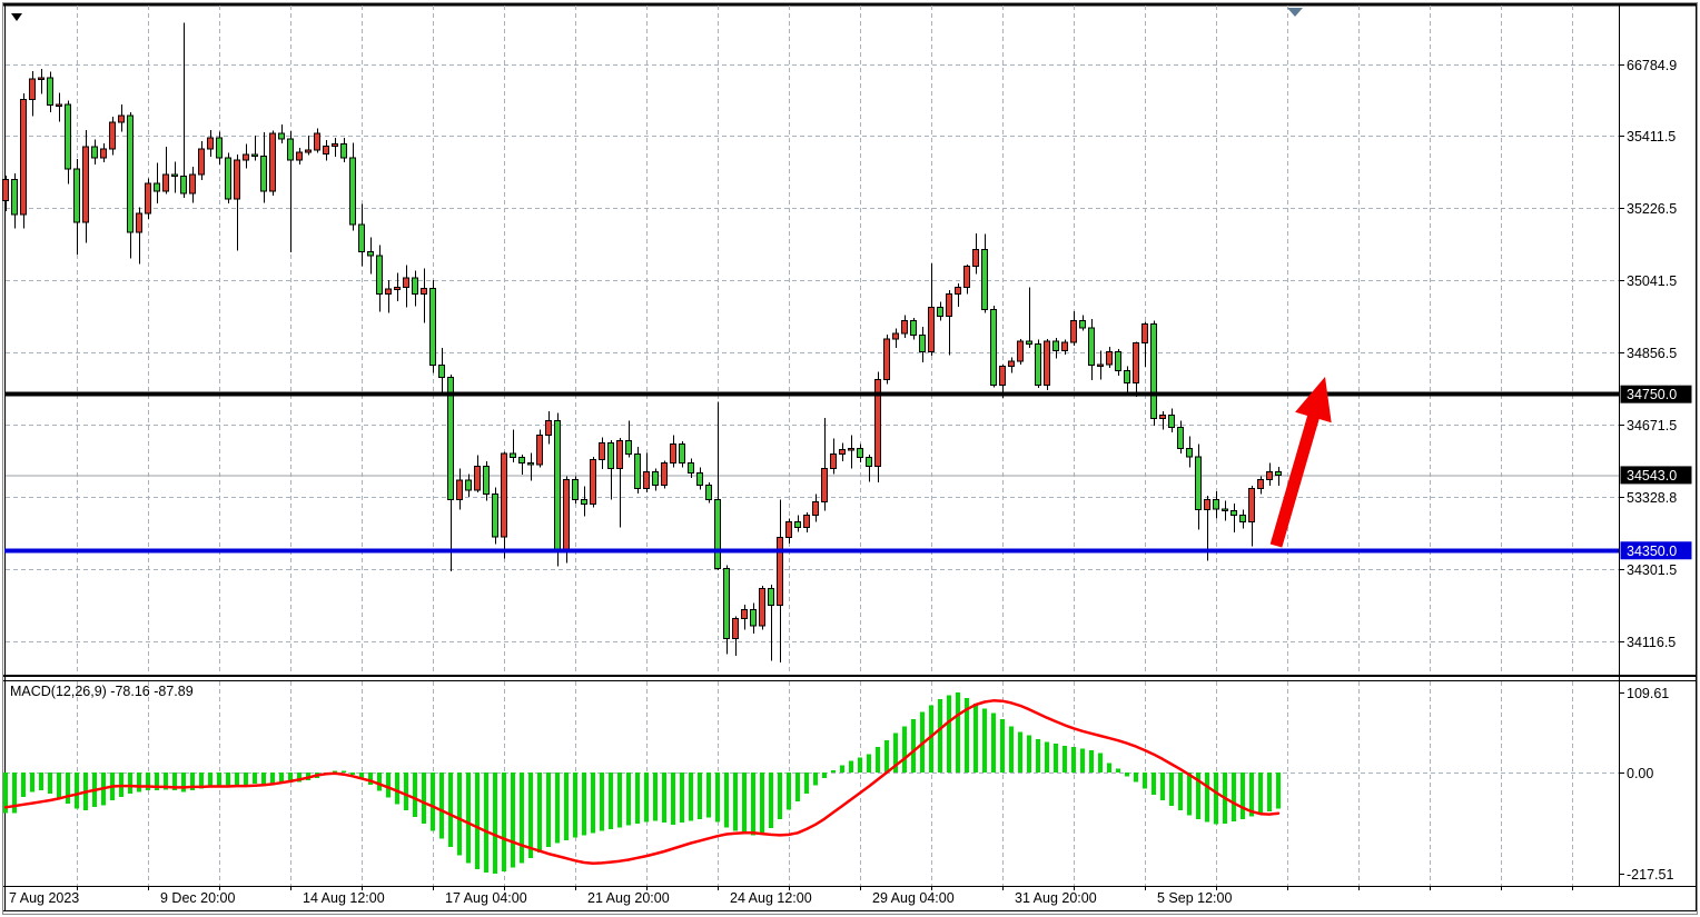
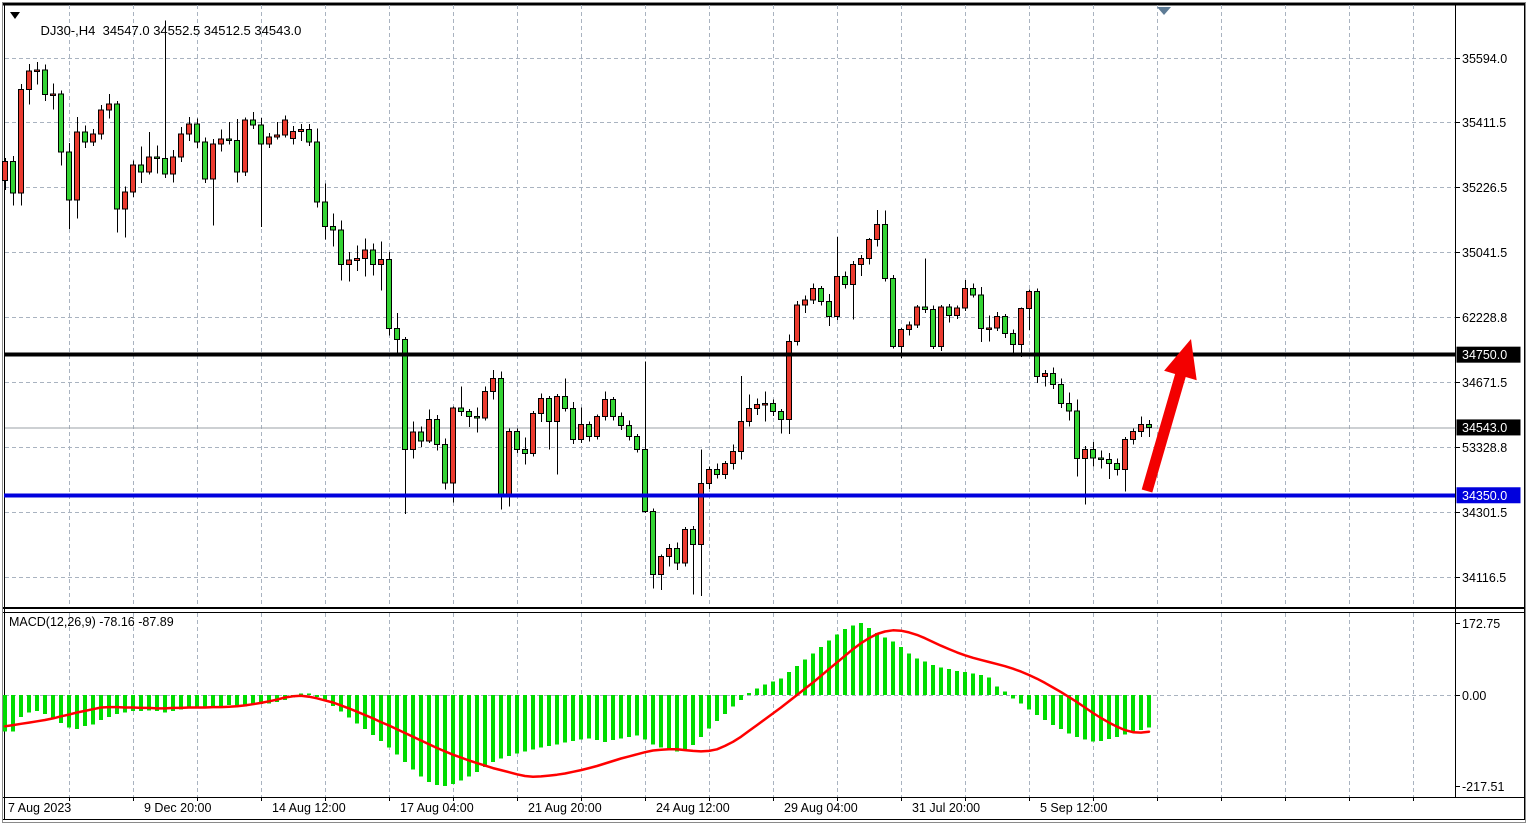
- 66784.9
+ 35594.0
  35411.5
  35226.5
  35041.5
- 34856.5
+ 62228.8
  34671.5
  53328.8
  34301.5
  34116.5
- 109.61
+ 172.75
  0.00
  -217.51
  34750.0
  34543.0
  34350.0
  7 Aug 2023
  9 Dec 20:00
  14 Aug 12:00
  17 Aug 04:00
  21 Aug 20:00
  24 Aug 12:00
  29 Aug 04:00
- 31 Aug 20:00
+ 31 Jul 20:00
  5 Sep 12:00
+ DJ30-,H4 34547.0 34552.5 34512.5 34543.0
  MACD(12,26,9) -78.16 -87.89
